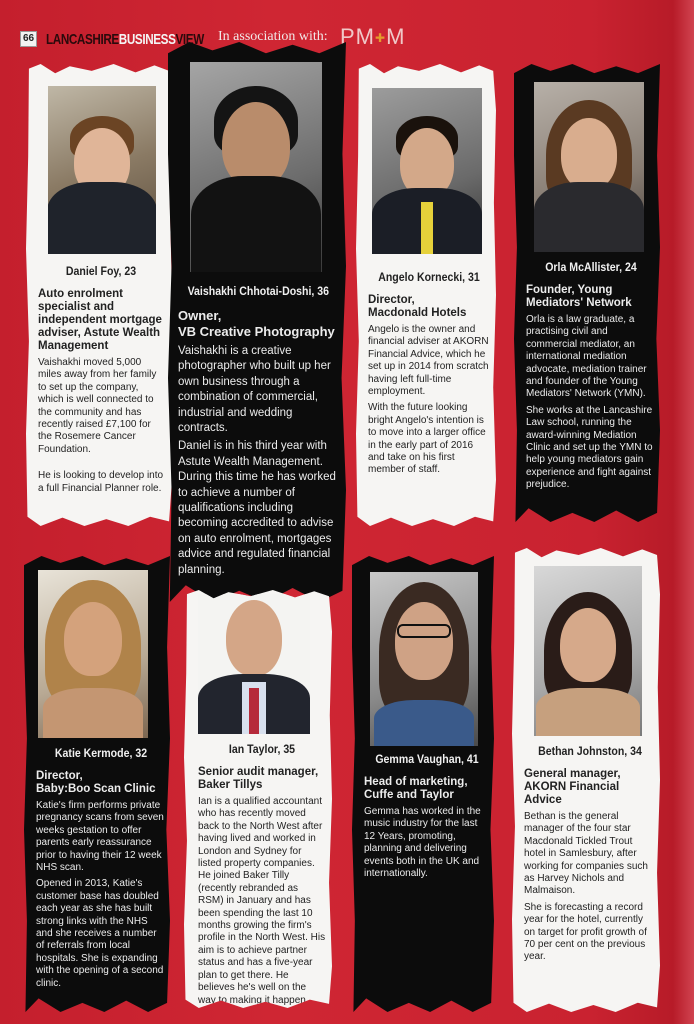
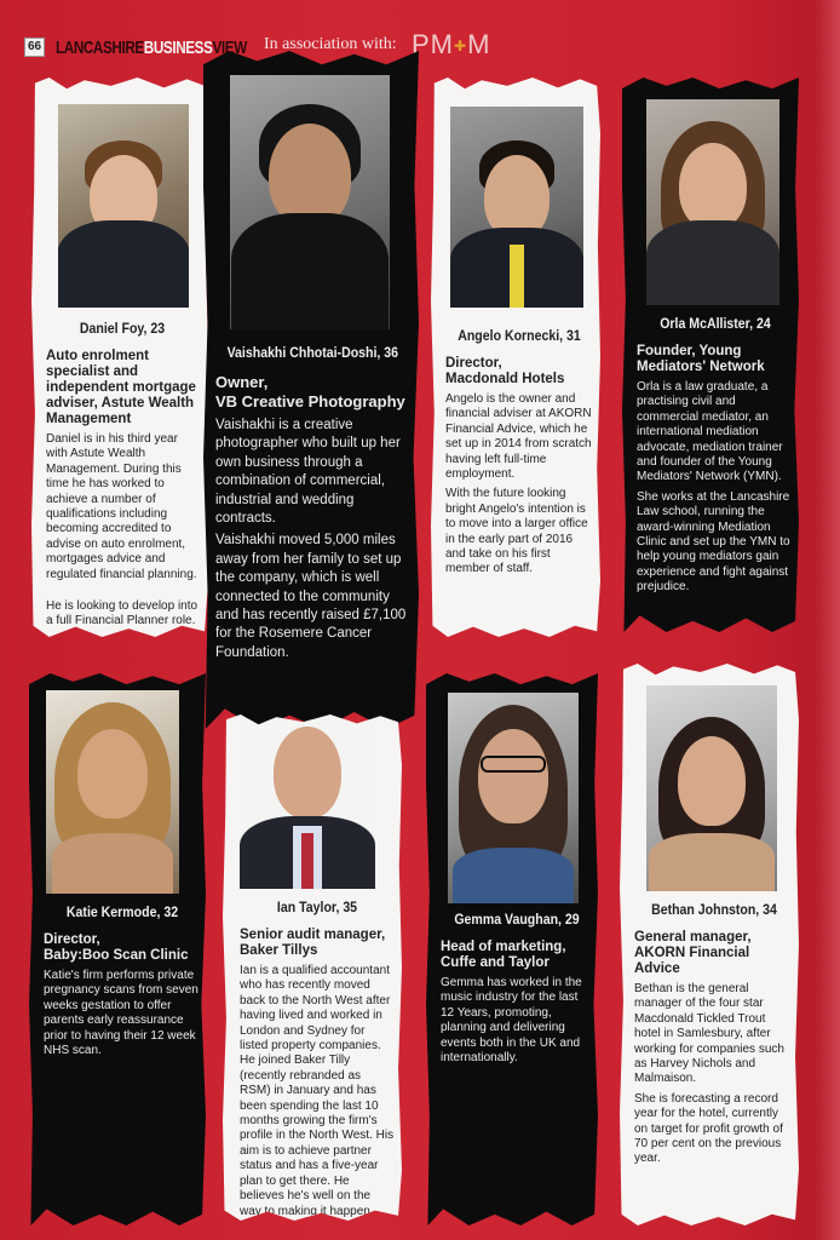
  66
  LANCASHIREBUSINESSVIEW
  In association with:
  PM✚M
  Daniel Foy, 23
  Auto enrolment specialist and independent mortgage adviser, Astute Wealth Management
- Vaishakhi moved 5,000 miles away from her family to set up the company, which is well connected to the community and has recently raised £7,100 for the Rosemere Cancer Foundation.
+ Daniel is in his third year with Astute Wealth Management. During this time he has worked to achieve a number of qualifications including becoming accredited to advise on auto enrolment, mortgages advice and regulated financial planning.
  He is looking to develop into a full Financial Planner role.
  Vaishakhi Chhotai-Doshi, 36
  Owner,
  VB Creative Photography
  Vaishakhi is a creative photographer who built up her own business through a combination of commercial, industrial and wedding contracts.
- Daniel is in his third year with Astute Wealth Management. During this time he has worked to achieve a number of qualifications including becoming accredited to advise on auto enrolment, mortgages advice and regulated financial planning.
+ Vaishakhi moved 5,000 miles away from her family to set up the company, which is well connected to the community and has recently raised £7,100 for the Rosemere Cancer Foundation.
  Angelo Kornecki, 31
  Director,
  Macdonald Hotels
  Angelo is the owner and financial adviser at AKORN Financial Advice, which he set up in 2014 from scratch having left full-time employment.
  With the future looking bright Angelo's intention is to move into a larger office in the early part of 2016 and take on his first member of staff.
  Orla McAllister, 24
  Founder, Young Mediators' Network
  Orla is a law graduate, a practising civil and commercial mediator, an international mediation advocate, mediation trainer and founder of the Young Mediators' Network (YMN).
  She works at the Lancashire Law school, running the award-winning Mediation Clinic and set up the YMN to help young mediators gain experience and fight against prejudice.
  Katie Kermode, 32
  Director,
  Baby:Boo Scan Clinic
  Katie's firm performs private pregnancy scans from seven weeks gestation to offer parents early reassurance prior to having their 12 week NHS scan.
- Opened in 2013, Katie's customer base has doubled each year as she has built strong links with the NHS and she receives a number of referrals from local hospitals. She is expanding with the opening of a second clinic.
  Ian Taylor, 35
  Senior audit manager,
  Baker Tillys
  Ian is a qualified accountant who has recently moved back to the North West after having lived and worked in London and Sydney for listed property companies. He joined Baker Tilly (recently rebranded as RSM) in January and has been spending the last 10 months growing the firm's profile in the North West. His aim is to achieve partner status and has a five-year plan to get there. He believes he's well on the way to making it happen.
- Gemma Vaughan, 41
+ Gemma Vaughan, 29
  Head of marketing,
  Cuffe and Taylor
  Gemma has worked in the music industry for the last 12 Years, promoting, planning and delivering events both in the UK and internationally.
  Bethan Johnston, 34
  General manager,
  AKORN Financial Advice
  Bethan is the general manager of the four star Macdonald Tickled Trout hotel in Samlesbury, after working for companies such as Harvey Nichols and Malmaison.
  She is forecasting a record year for the hotel, currently on target for profit growth of 70 per cent on the previous year.
